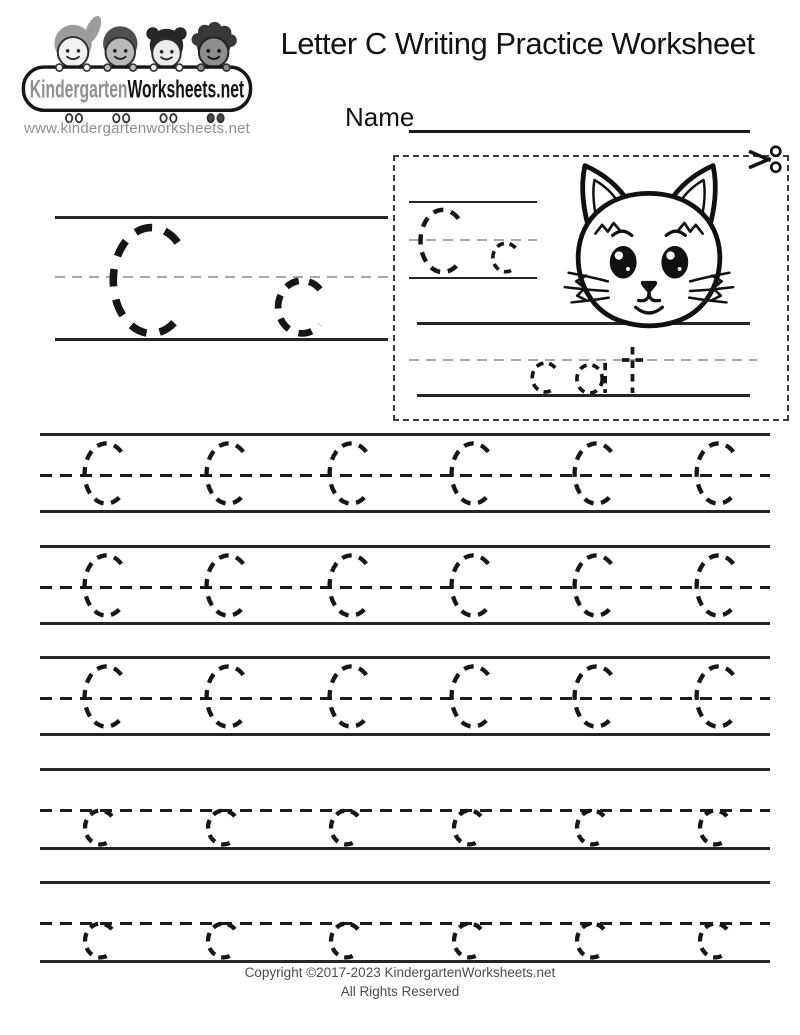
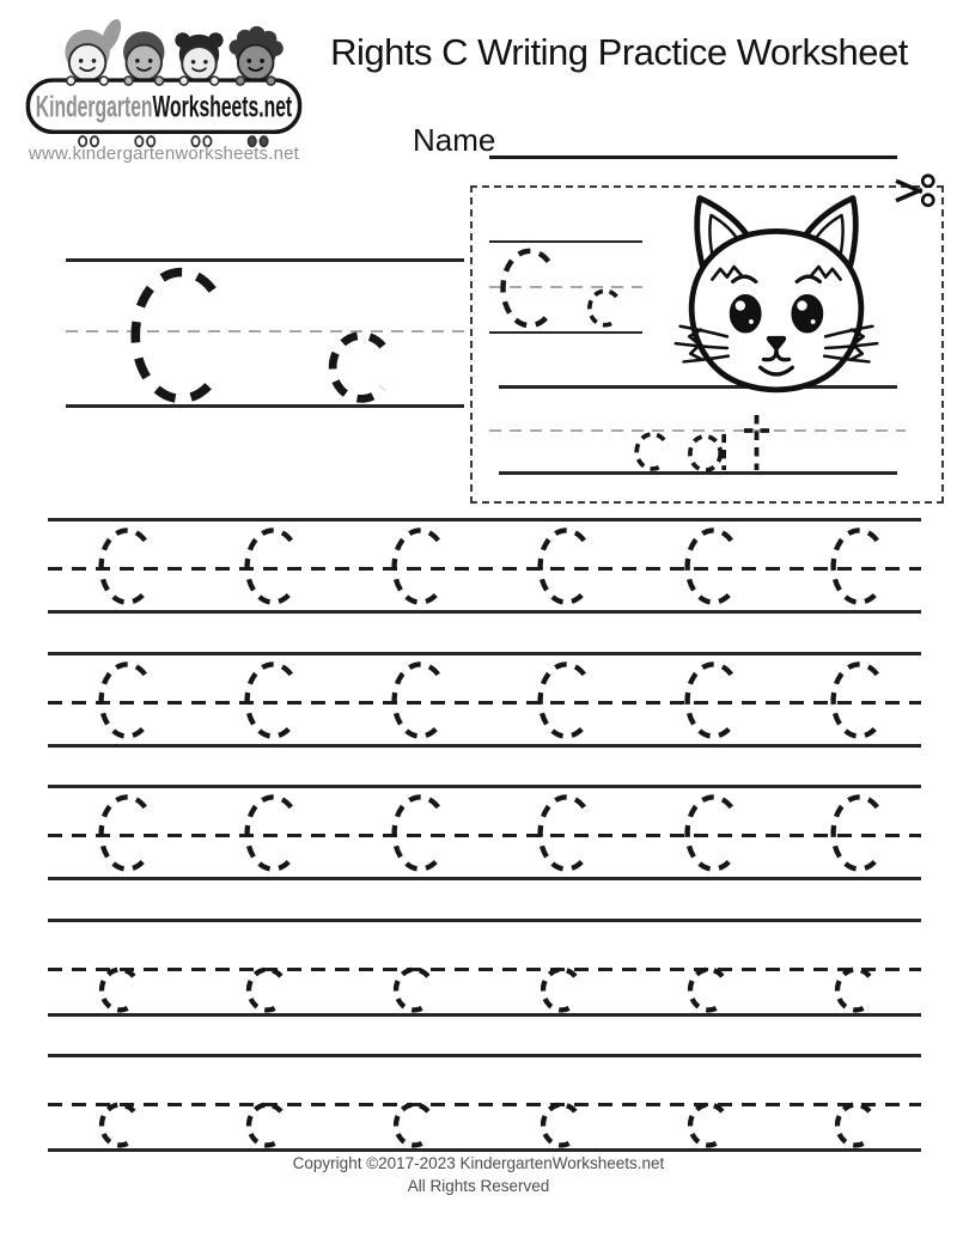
  KindergartenWorksheets.net
  www.kindergartenworksheets.net
- Letter C Writing Practice Worksheet
+ Rights C Writing Practice Worksheet
  Name
  Copyright ©2017-2023 KindergartenWorksheets.net
  All Rights Reserved
